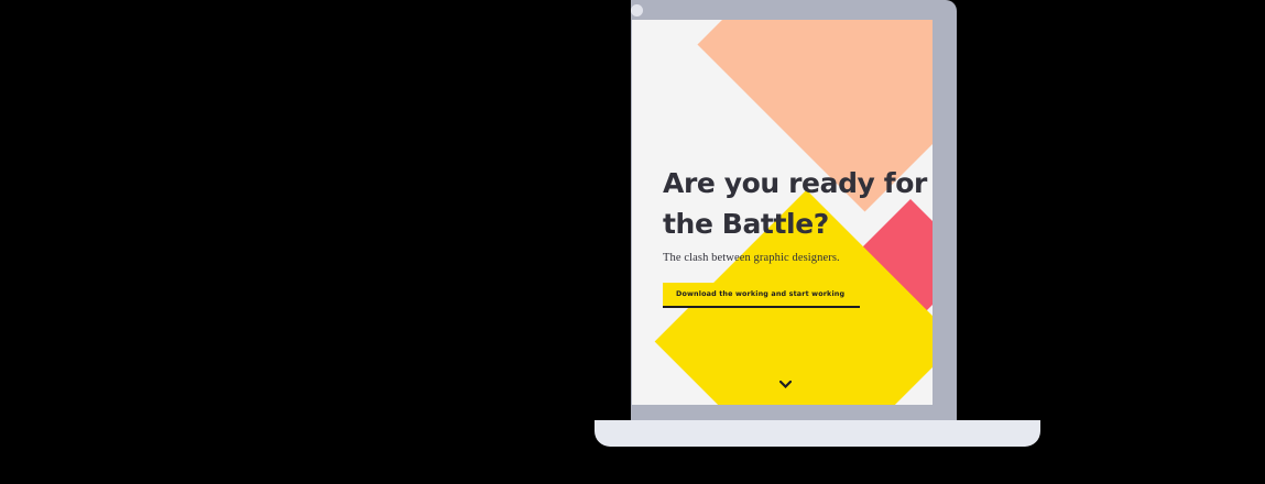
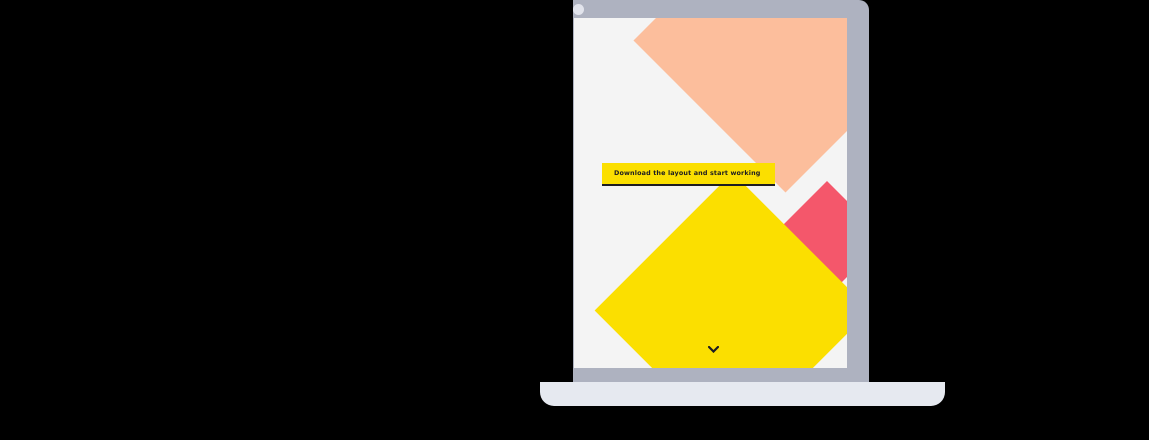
- Are you ready for the Battle?
- The clash between graphic designers.
- Download the working and start working
+ Download the layout and start working
